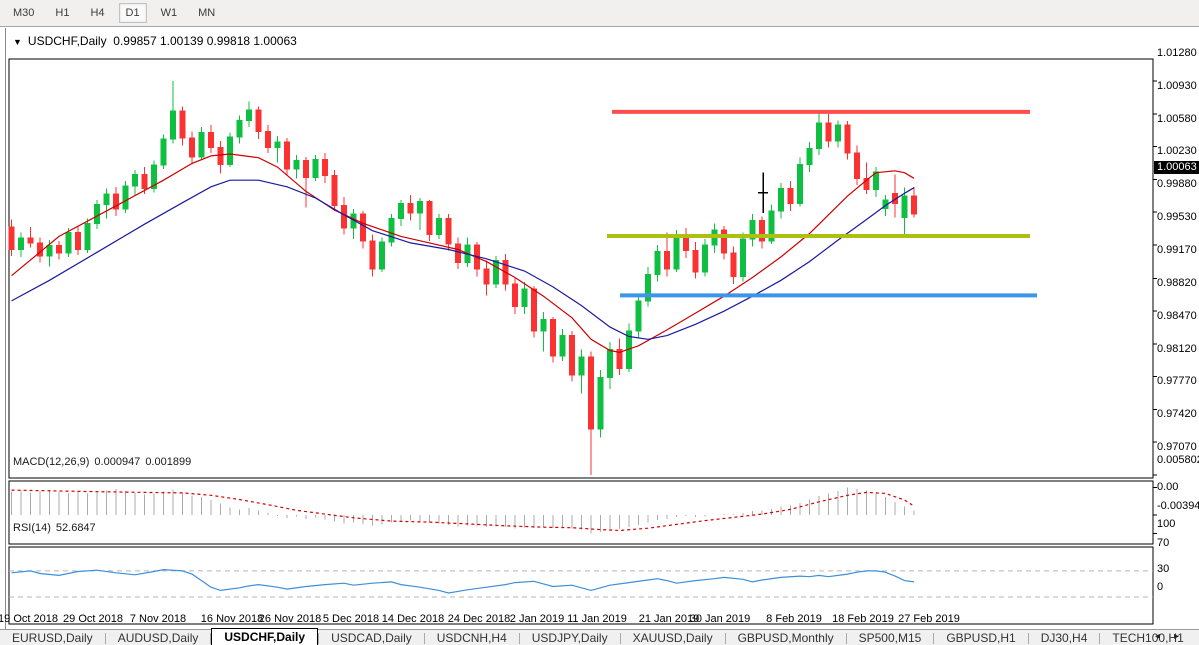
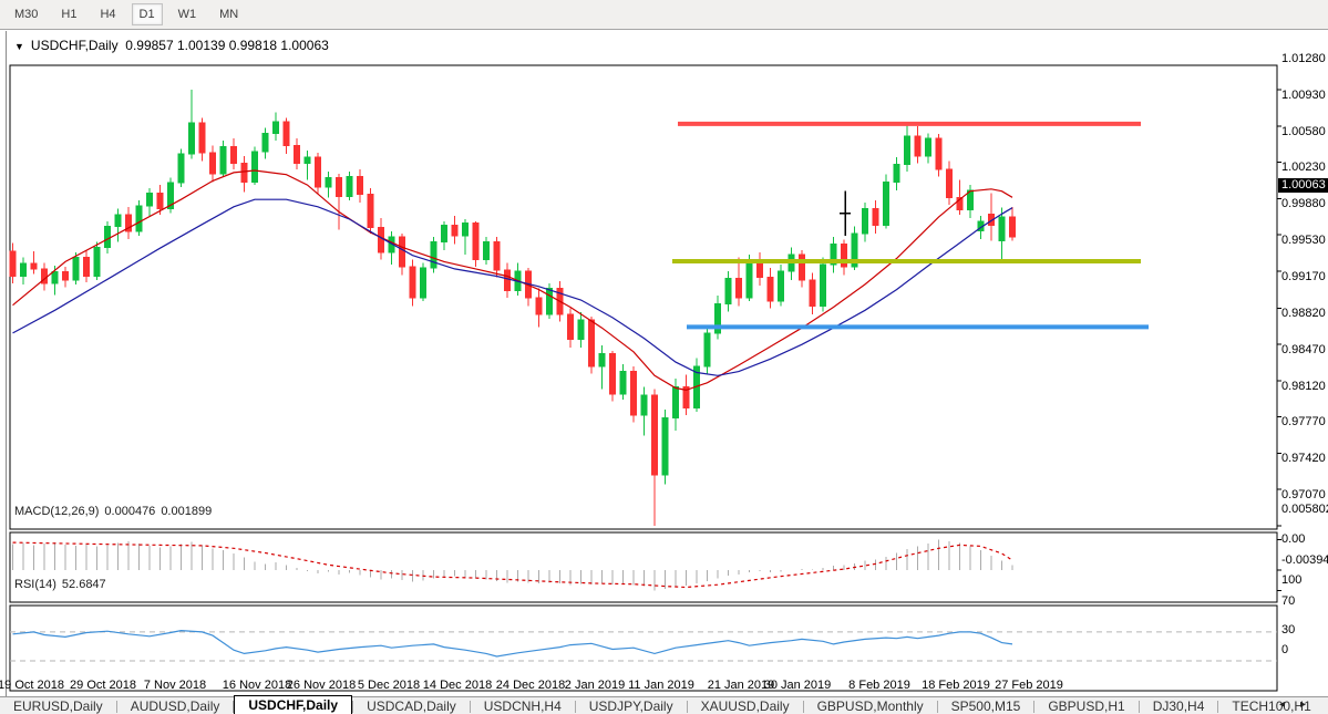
  M30
  H1
  H4
  D1
  W1
  MN
  ▼ USDCHF,Daily 0.99857 1.00139 0.99818 1.00063
- MACD(12,26,9) 0.000947 0.001899
+ MACD(12,26,9) 0.000476 0.001899
  RSI(14) 52.6847
  1.01280
  1.00930
  1.00580
  1.00230
  0.99880
  0.99530
  0.99170
  0.98820
  0.98470
  0.98120
  0.97770
  0.97420
  0.97070
  0.00580
  0.00
  -0.00394
  100
  70
  30
  0
  1.00063
  19 Oct 2018
  29 Oct 2018
  7 Nov 2018
  16 Nov 2018
  26 Nov 2018
  5 Dec 2018
  14 Dec 2018
  24 Dec 2018
  2 Jan 2019
  11 Jan 2019
  21 Jan 2019
  30 Jan 2019
  8 Feb 2019
  18 Feb 2019
  27 Feb 2019
  EURUSD,Daily
  AUDUSD,Daily
  USDCHF,Daily
  USDCAD,Daily
  USDCNH,H4
  USDJPY,Daily
  XAUUSD,Daily
  GBPUSD,Monthly
  SP500,M15
  GBPUSD,H1
  DJ30,H4
  TECH100,H1
  ◂▸
